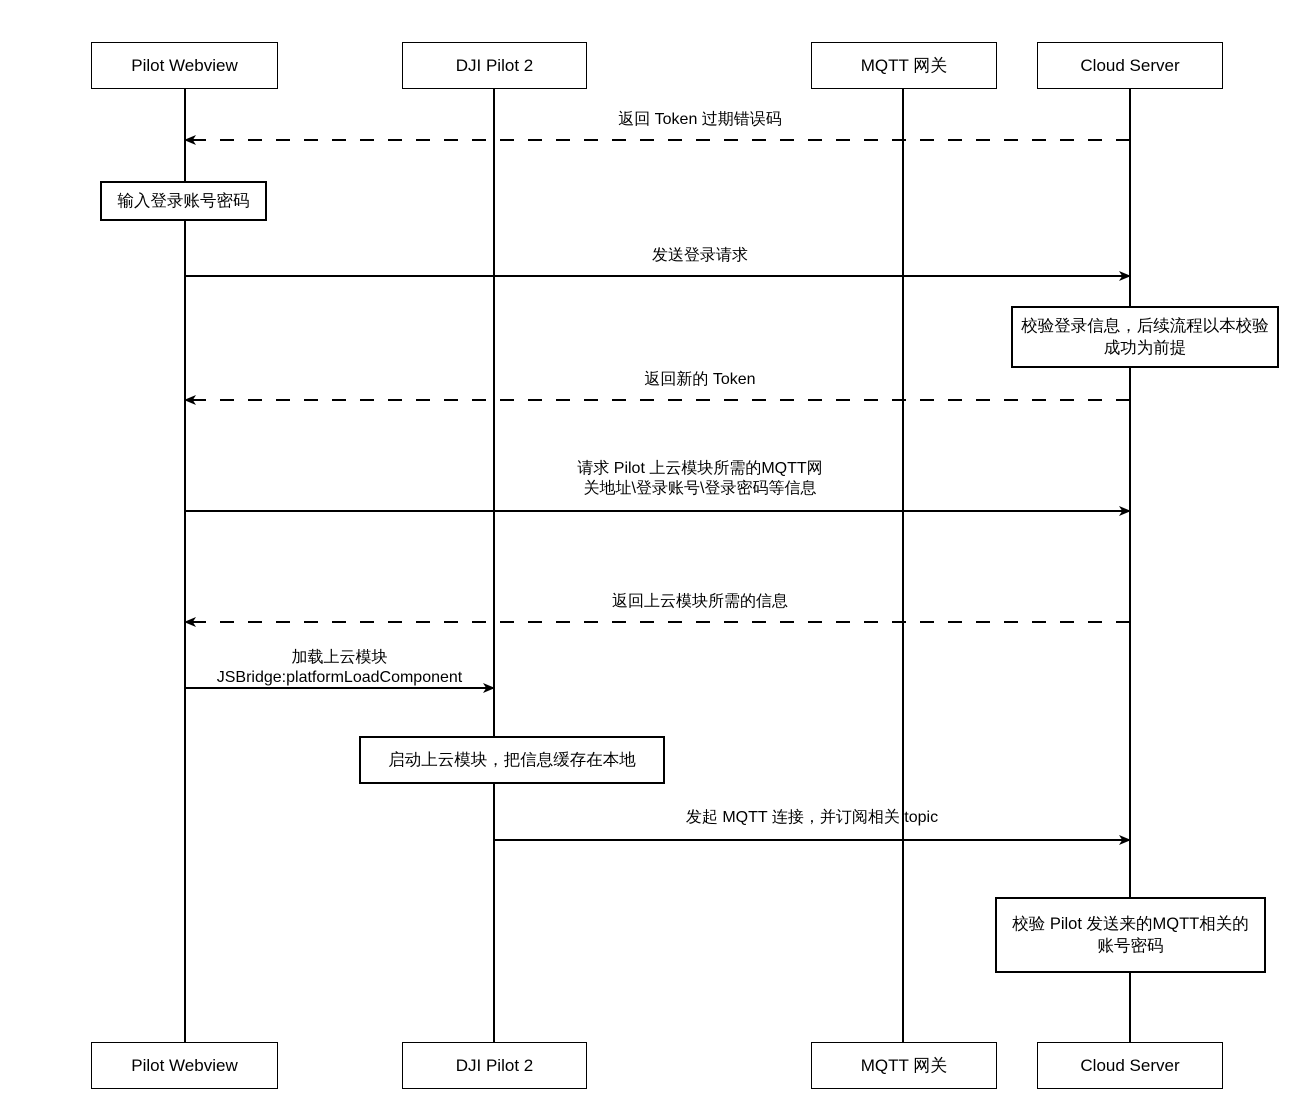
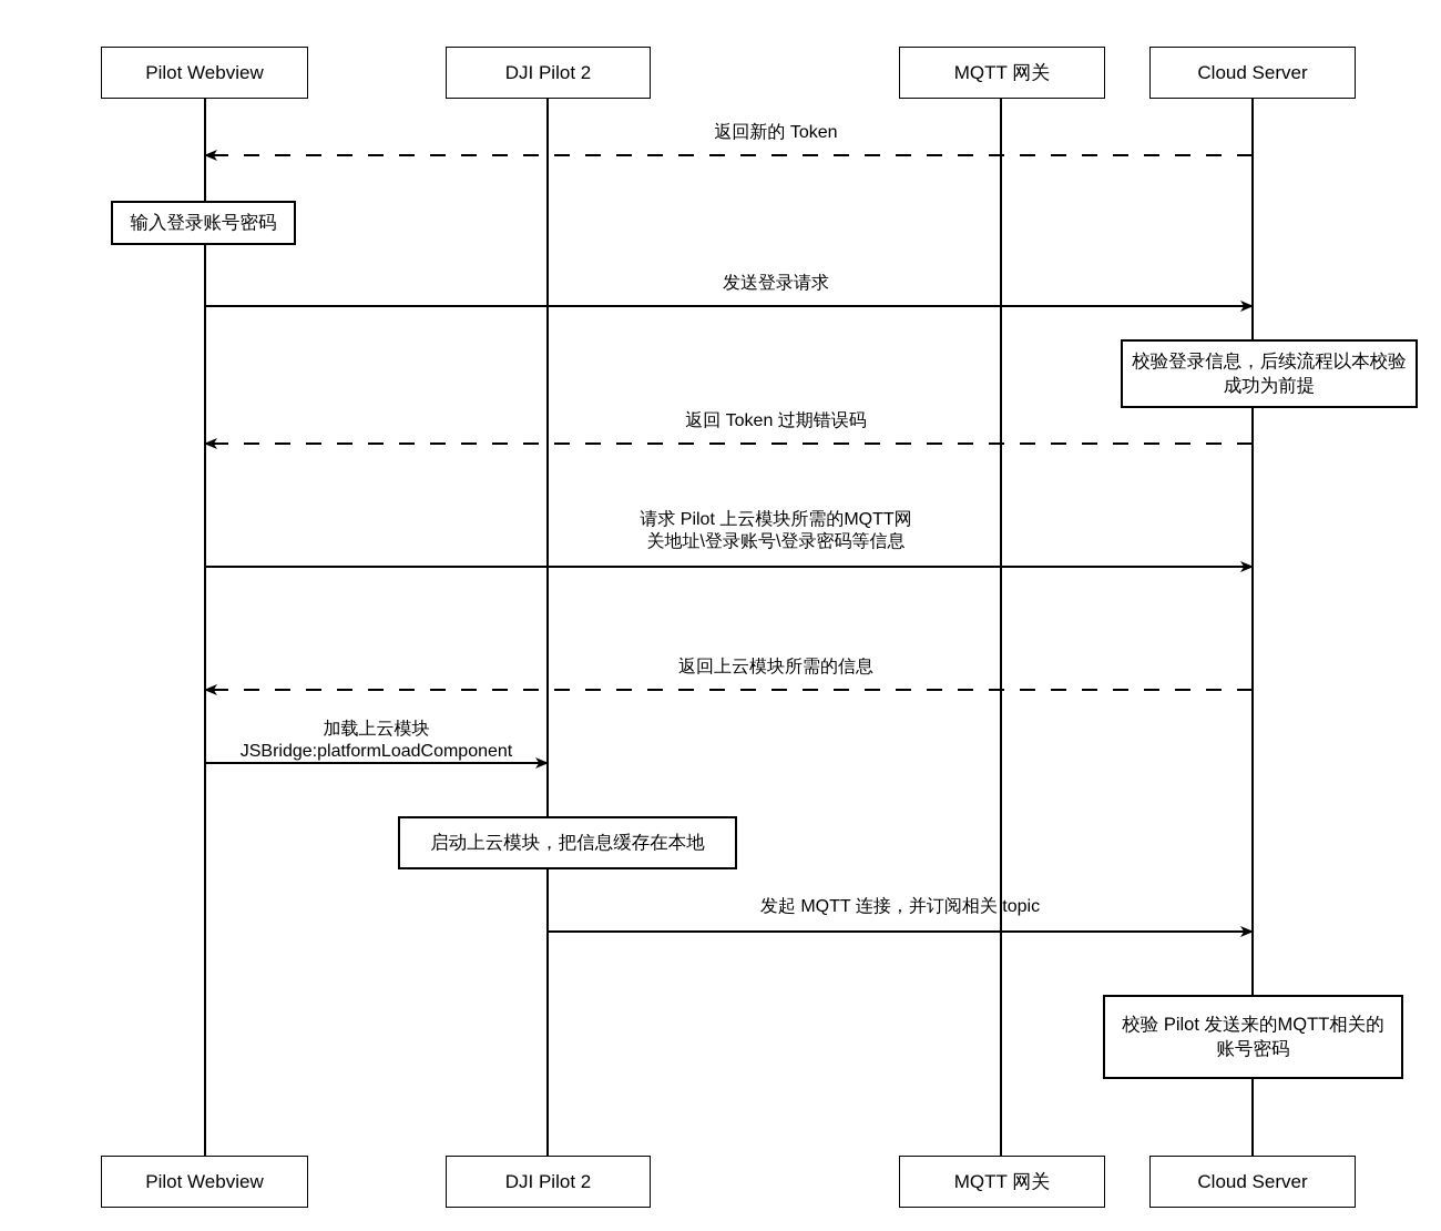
  Pilot Webview
  DJI Pilot 2
  MQTT 网关
  Cloud Server
  Pilot Webview
  DJI Pilot 2
  MQTT 网关
  Cloud Server
- 返回 Token 过期错误码
+ 返回新的 Token
  发送登录请求
- 返回新的 Token
+ 返回 Token 过期错误码
  请求 Pilot 上云模块所需的MQTT网
  关地址\登录账号\登录密码等信息
  返回上云模块所需的信息
  加载上云模块
  JSBridge:platformLoadComponent
  发起 MQTT 连接，并订阅相关 topic
  输入登录账号密码
  校验登录信息，后续流程以本校验成功为前提
  启动上云模块，把信息缓存在本地
  校验 Pilot 发送来的MQTT相关的账号密码
